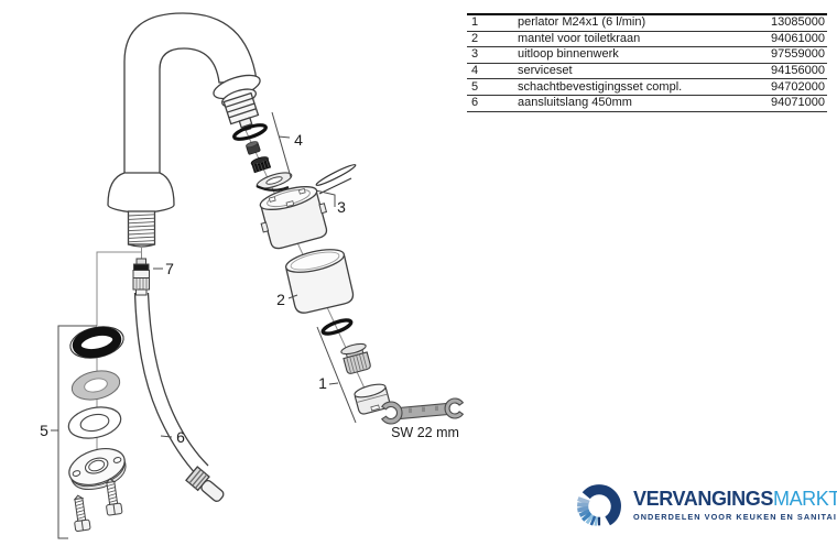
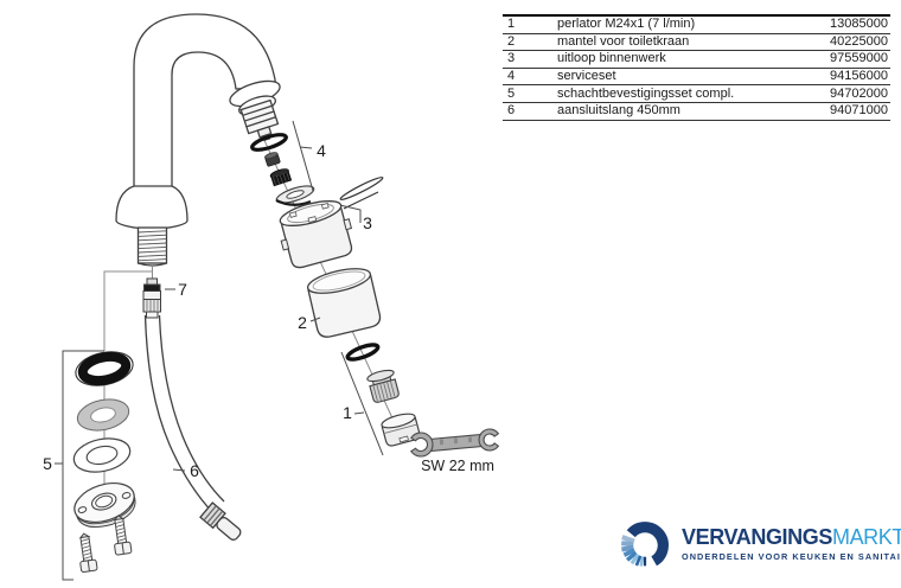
  SW 22 mm
  1
  2
  3
  4
  5
  6
  7
- 1	perlator M24x1 (6 l/min)	13085000
+ 1	perlator M24x1 (7 l/min)	13085000
- 2	mantel voor toiletkraan	94061000
+ 2	mantel voor toiletkraan	40225000
  3	uitloop binnenwerk	97559000
  4	serviceset	94156000
  5	schachtbevestigingsset compl.	94702000
  6	aansluitslang 450mm	94071000
  VERVANGINGSMARKT
  ONDERDELEN VOOR KEUKEN EN SANITAI
